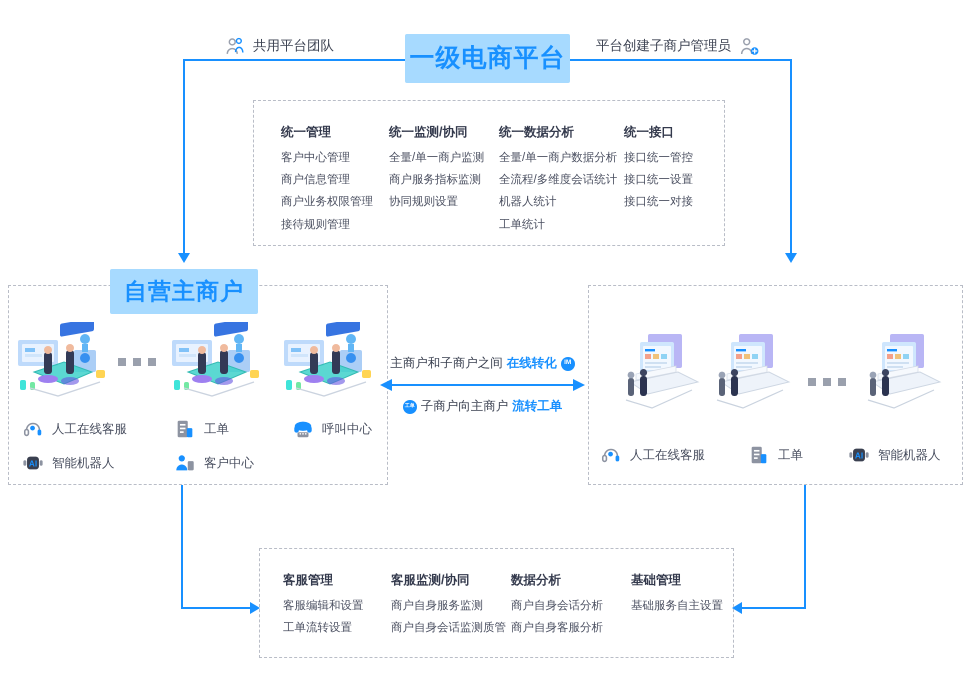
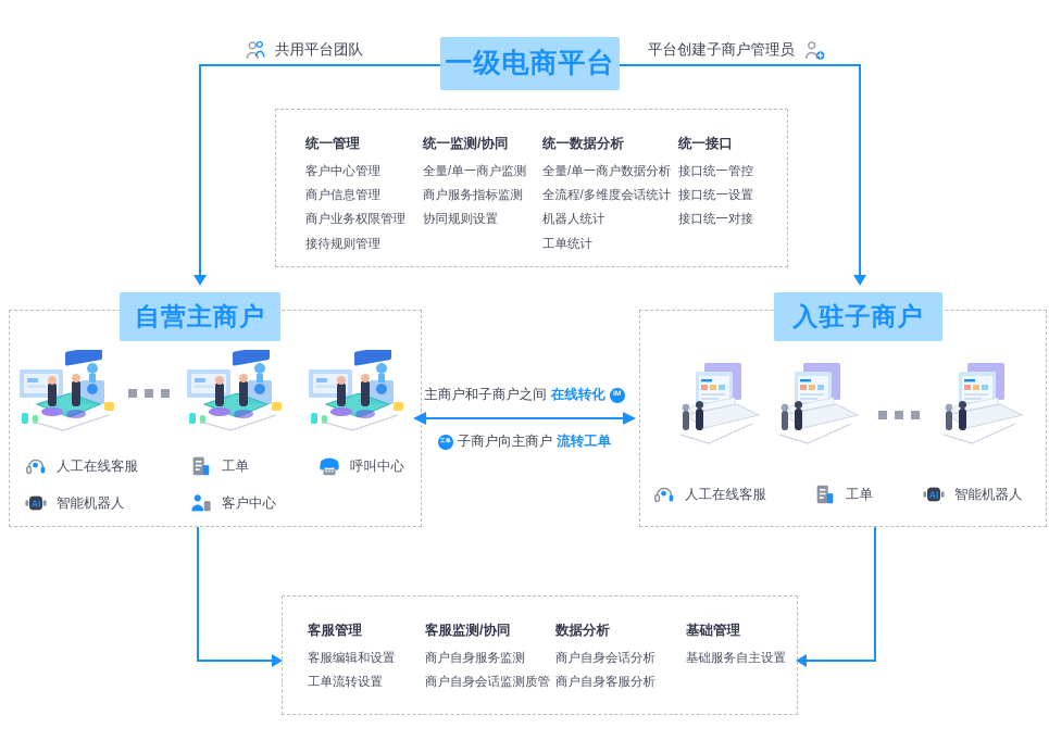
  共用平台团队
  平台创建子商户管理员
  一级电商平台
  统一管理
  客户中心管理
  商户信息管理
  商户业务权限管理
  接待规则管理
  统一监测/协同
  全量/单一商户监测
  商户服务指标监测
  协同规则设置
  统一数据分析
  全量/单一商户数据分析
  全流程/多维度会话统计
  机器人统计
  工单统计
  统一接口
  接口统一管控
  接口统一设置
  接口统一对接
  自营主商户
  人工在线客服
  工单
  呼叫中心
  AI
  智能机器人
  客户中心
+ 入驻子商户
  人工在线客服
  工单
  AI
  智能机器人
  主商户和子商户之间
  在线转化
  子商户向主商户
  流转工单
  客服管理
  客服编辑和设置
  工单流转设置
  客服监测/协同
  商户自身服务监测
  商户自身会话监测质管
  数据分析
  商户自身会话分析
  商户自身客服分析
  基础管理
  基础服务自主设置
